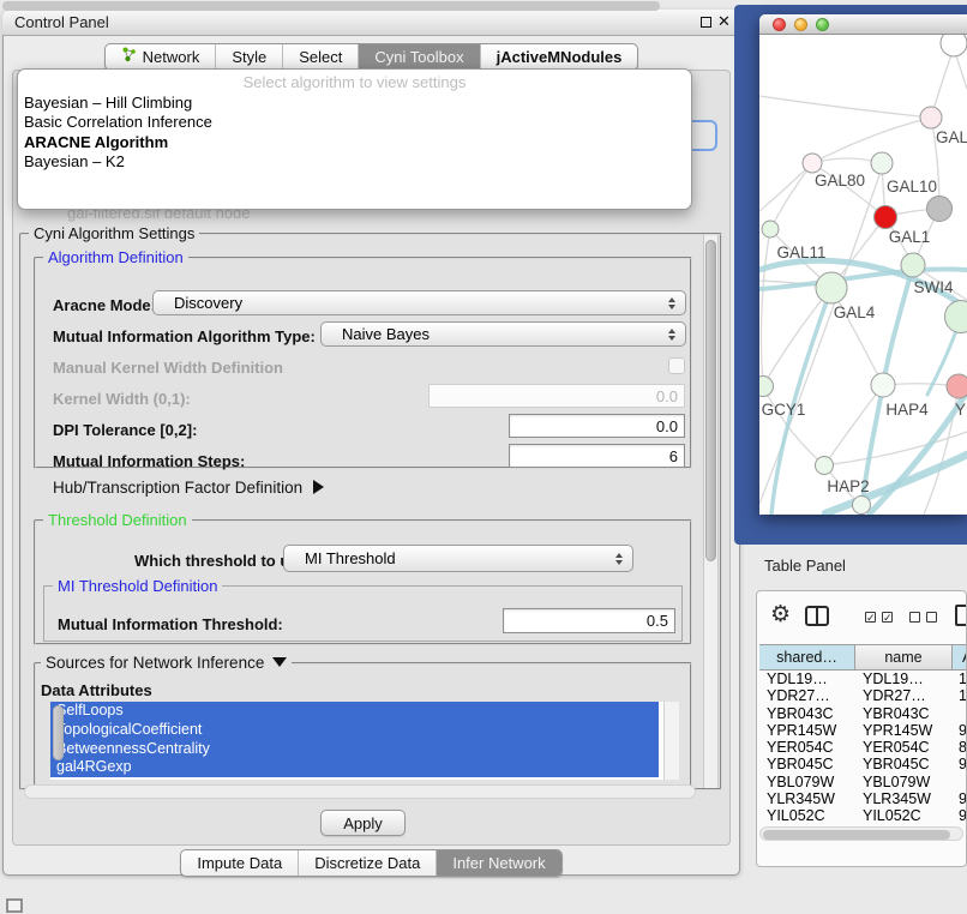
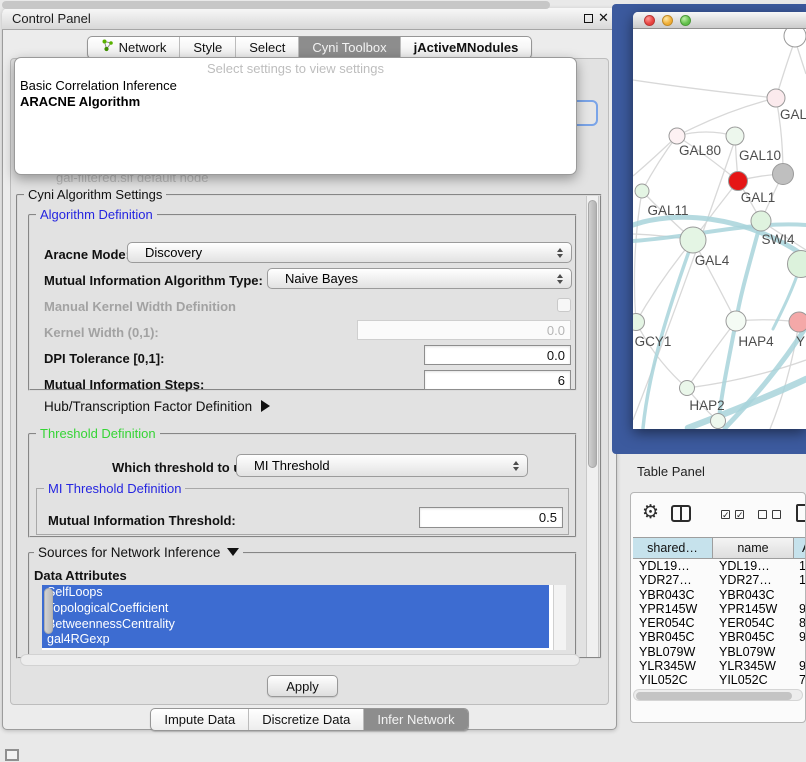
  Control Panel
  ✕
  Network
  Style
  Select
  Cyni Toolbox
  jActiveMNodules
  gal-filtered.sif default node
- Select algorithm to view settings
+ Select settings to view settings
- Bayesian – Hill Climbing
  Basic Correlation Inference
  ARACNE Algorithm
- Bayesian – K2
  Cyni Algorithm Settings
  Algorithm Definition
  Aracne Mode
  Discovery
  Mutual Information Algorithm Type:
  Naive Bayes
  Manual Kernel Width Definition
  Kernel Width (0,1):
  0.0
- DPI Tolerance [0,2]:
+ DPI Tolerance [0,1]:
  0.0
  Mutual Information Steps:
  6
  Hub/Transcription Factor Definition
  Threshold Definition
  Which threshold to
  MI Threshold
  MI Threshold Definition
  Mutual Information Threshold:
  0.5
  Sources for Network Inference
  Data Attributes
  elfLoops
  opologicalCoefficient
  etweennessCentrality
  gal4RGexp
  Apply
  Impute Data
  Discretize Data
  Infer Network
  GAL
  GAL80
  GAL10
  GAL1
  GAL11
  SWI4
  GAL4
  GCY1
  HAP4
  Y
  HAP2
  Table Panel
  ⚙
  ✓
  ✓
  shared…
  name
  YDL19…
  YDL19…
  YDR27…
  YDR27…
  YBR043C
  YBR043C
  YPR145W
  YPR145W
  YER054C
  YER054C
  YBR045C
  YBR045C
  YBL079W
  YBL079W
  YLR345W
  YLR345W
  YIL052C
  YIL052C
- 9
+ 7
